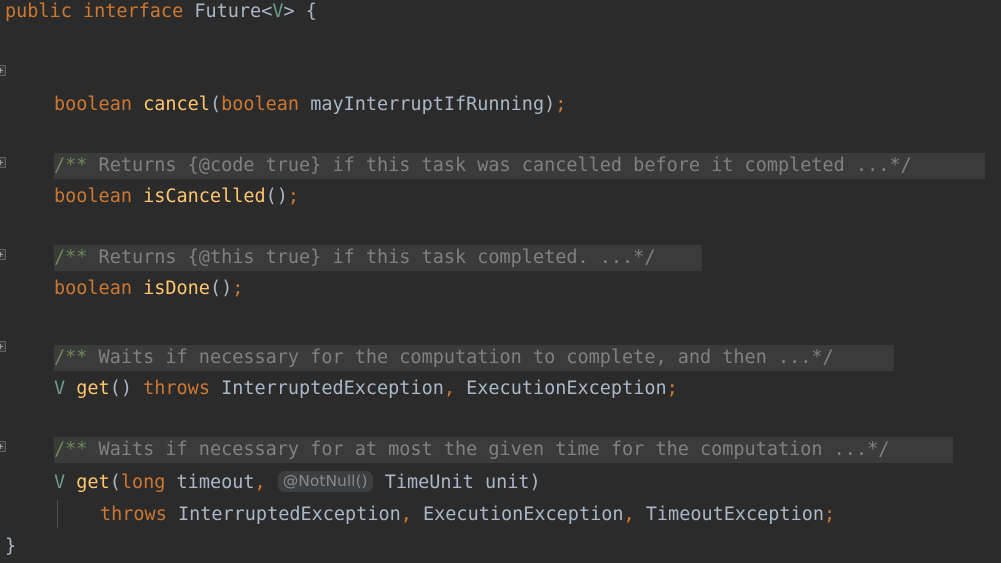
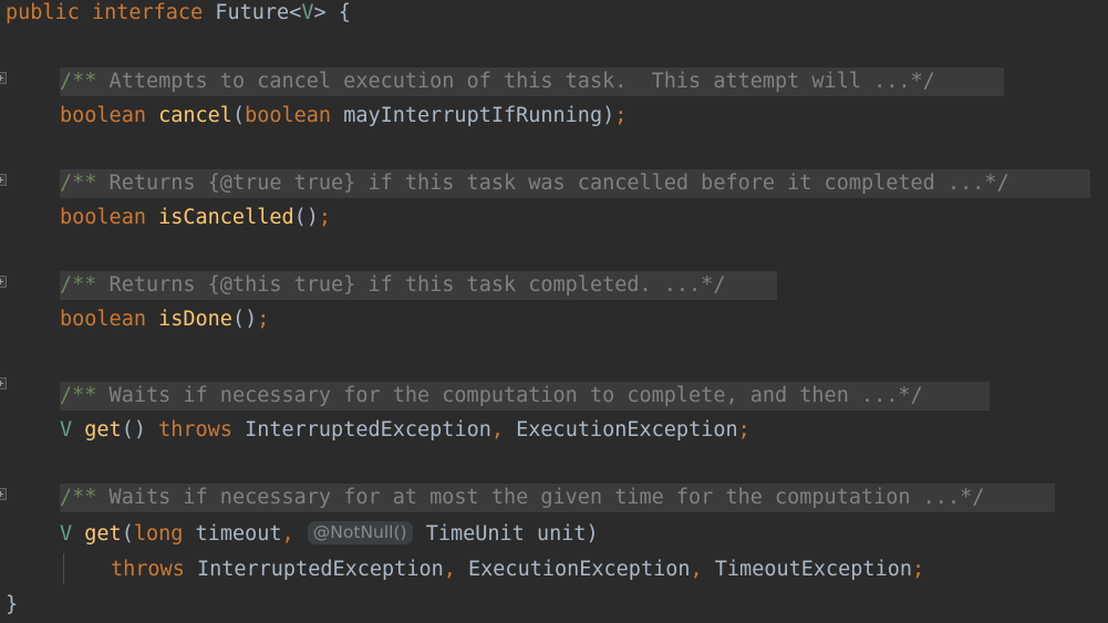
  public interface Future<V> {
+ /** Attempts to cancel execution of this task. This attempt will ...*/
  boolean cancel(boolean mayInterruptIfRunning);
- /** Returns {@code true} if this task was cancelled before it completed ...*/
+ /** Returns {@true true} if this task was cancelled before it completed ...*/
  boolean isCancelled();
  /** Returns {@this true} if this task completed. ...*/
  boolean isDone();
  /** Waits if necessary for the computation to complete, and then ...*/
  V get() throws InterruptedException, ExecutionException;
  /** Waits if necessary for at most the given time for the computation ...*/
  V get(long timeout, @NotNull() TimeUnit unit)
  throws InterruptedException, ExecutionException, TimeoutException;
  }
